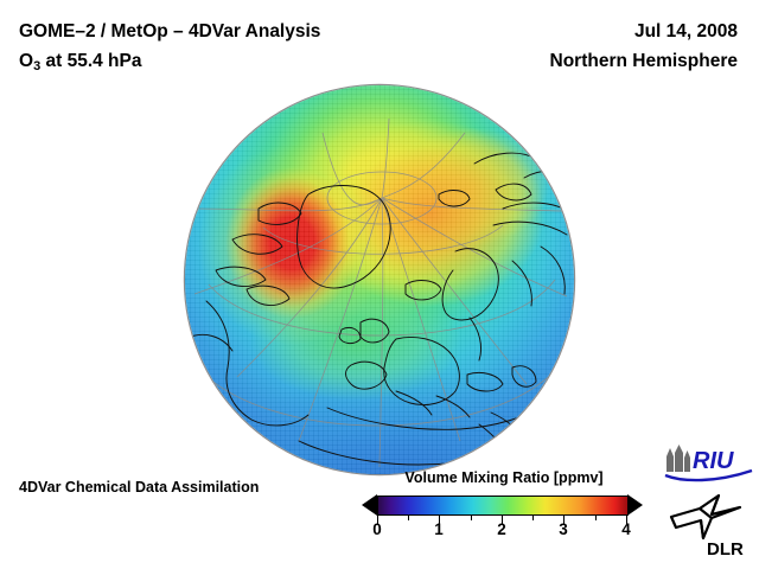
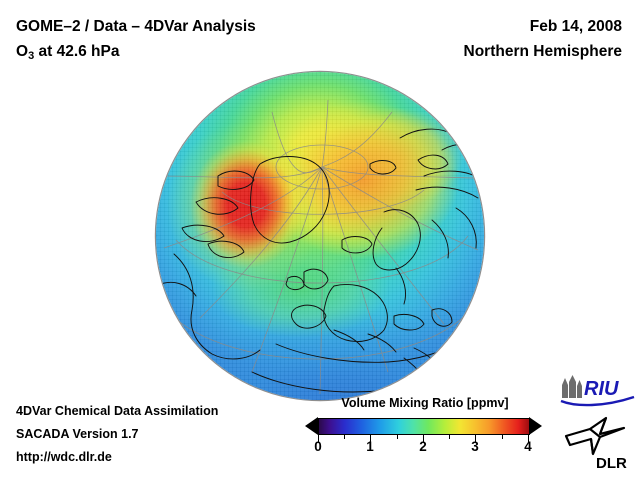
- GOME–2 / MetOp – 4DVar Analysis
+ GOME–2 / Data – 4DVar Analysis
- O3 at 55.4 hPa
+ O3 at 42.6 hPa
- Jul 14, 2008
+ Feb 14, 2008
  Northern Hemisphere
  4DVar Chemical Data Assimilation
+ SACADA Version 1.7
+ http://wdc.dlr.de
  Volume Mixing Ratio [ppmv]
  0
  1
  2
  3
  4
  RIU
  DLR
